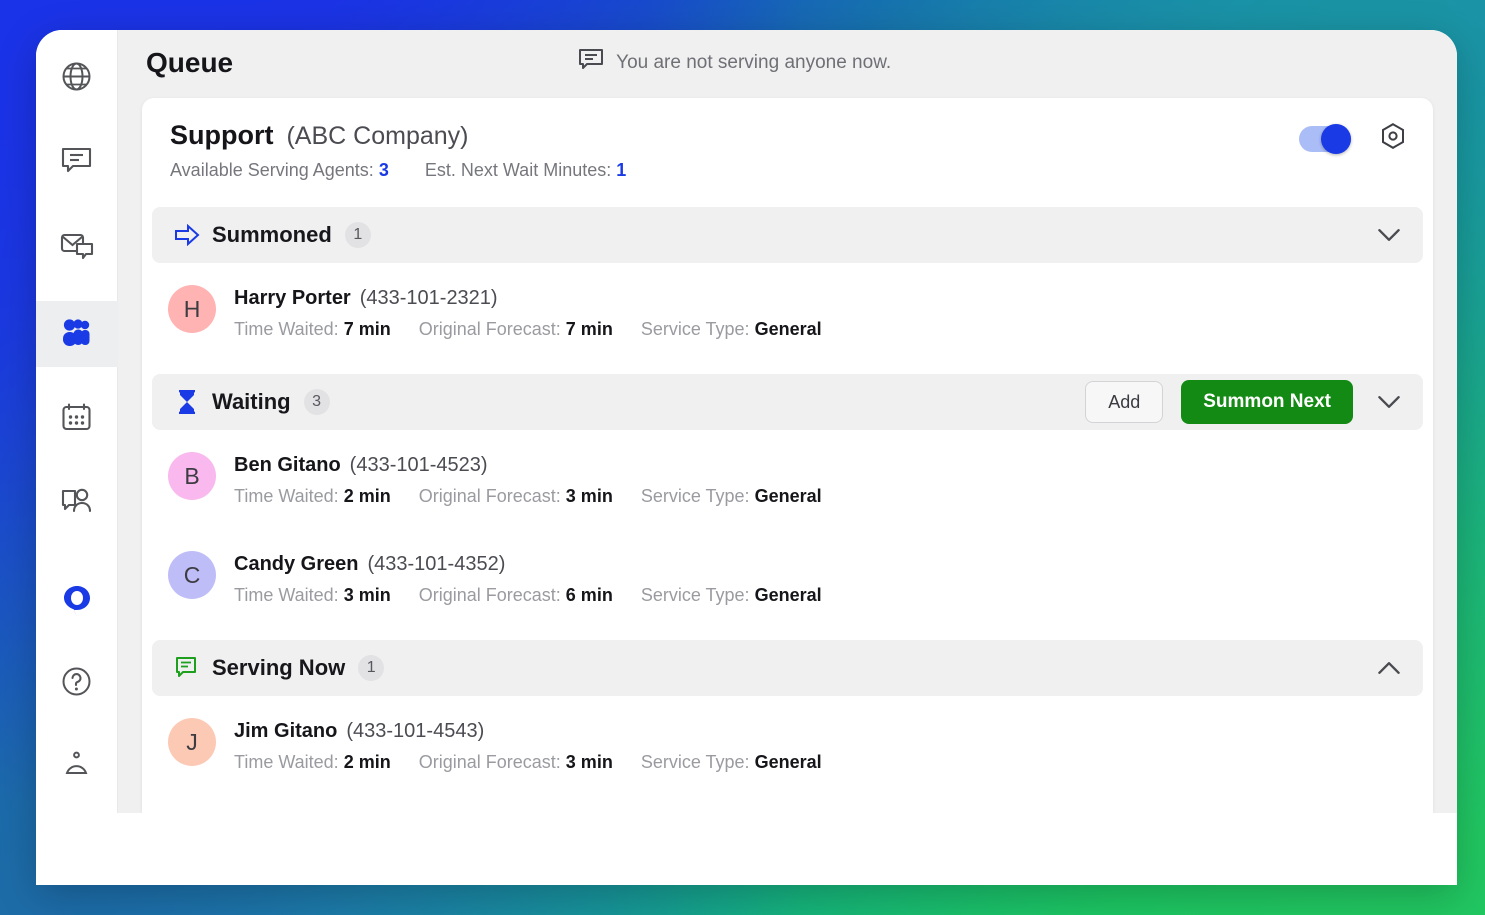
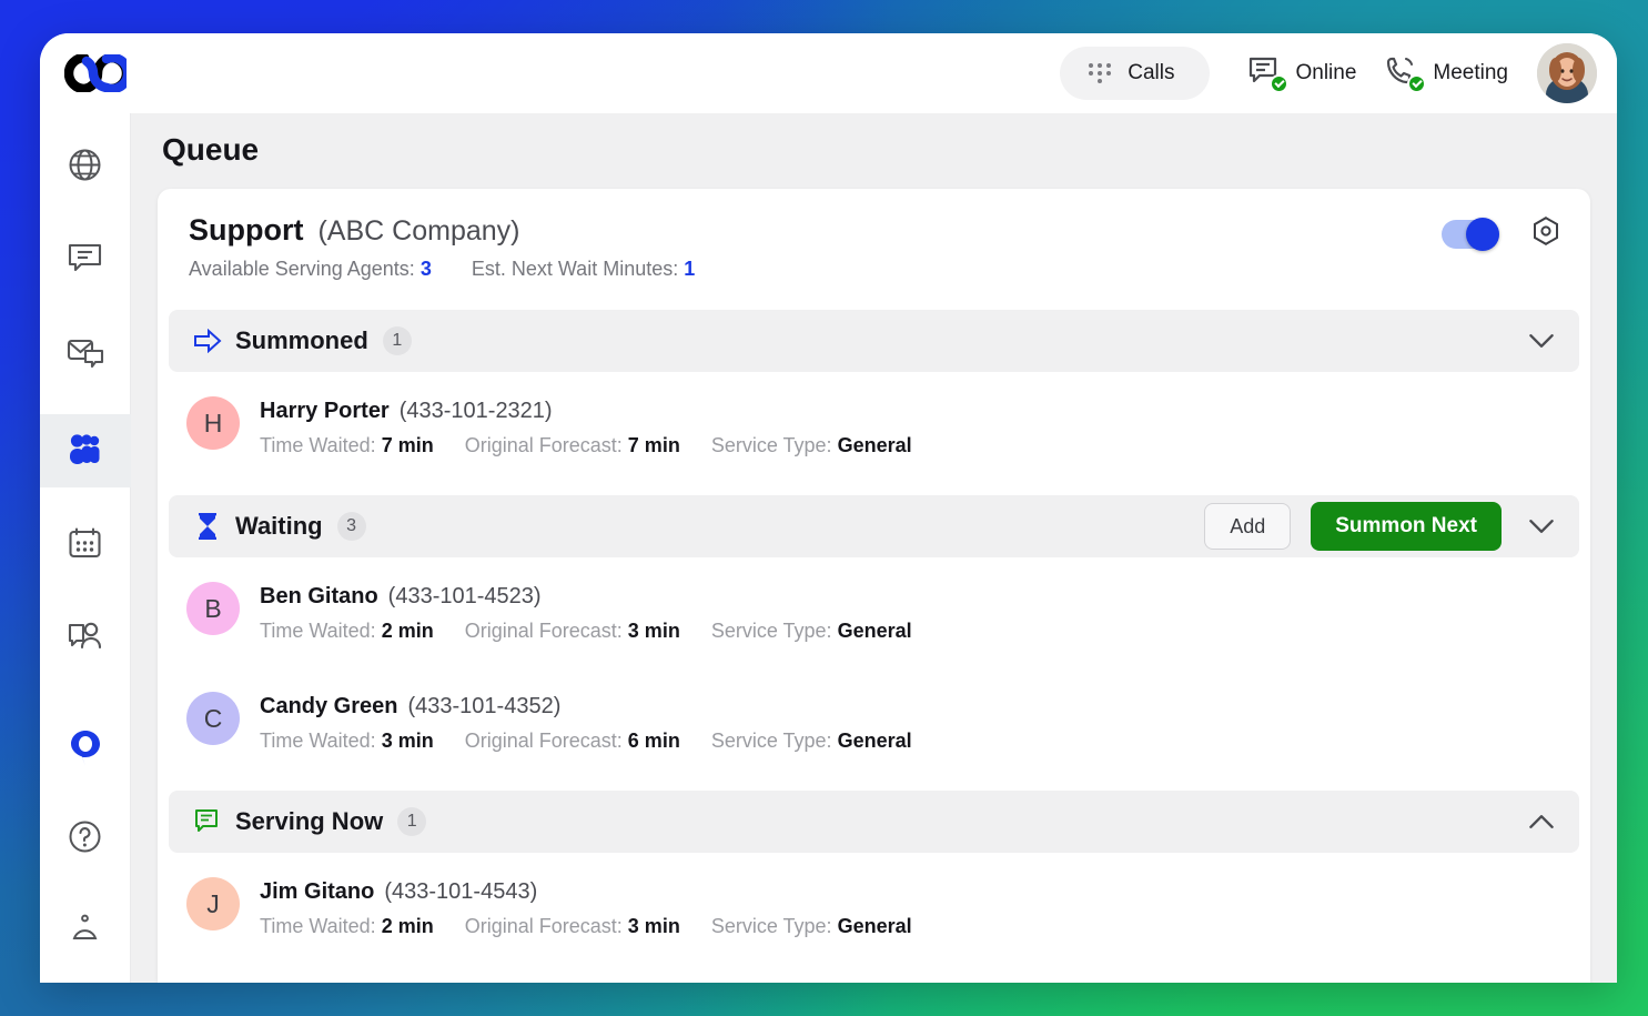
+ Calls
+ Online
+ Meeting
  Queue
- You are not serving anyone now.
  Support
  (ABC Company)
  Available Serving Agents: 3
  Est. Next Wait Minutes: 1
  Summoned
  1
  H
  Harry Porter
  (433-101-2321)
  Time Waited: 7 min
  Original Forecast: 7 min
  Service Type: General
  Waiting
  3
  Add
  Summon Next
  B
  Ben Gitano
  (433-101-4523)
  Time Waited: 2 min
  Original Forecast: 3 min
  Service Type: General
  C
  Candy Green
  (433-101-4352)
  Time Waited: 3 min
  Original Forecast: 6 min
  Service Type: General
  Serving Now
  1
  J
  Jim Gitano
  (433-101-4543)
  Time Waited: 2 min
  Original Forecast: 3 min
  Service Type: General
